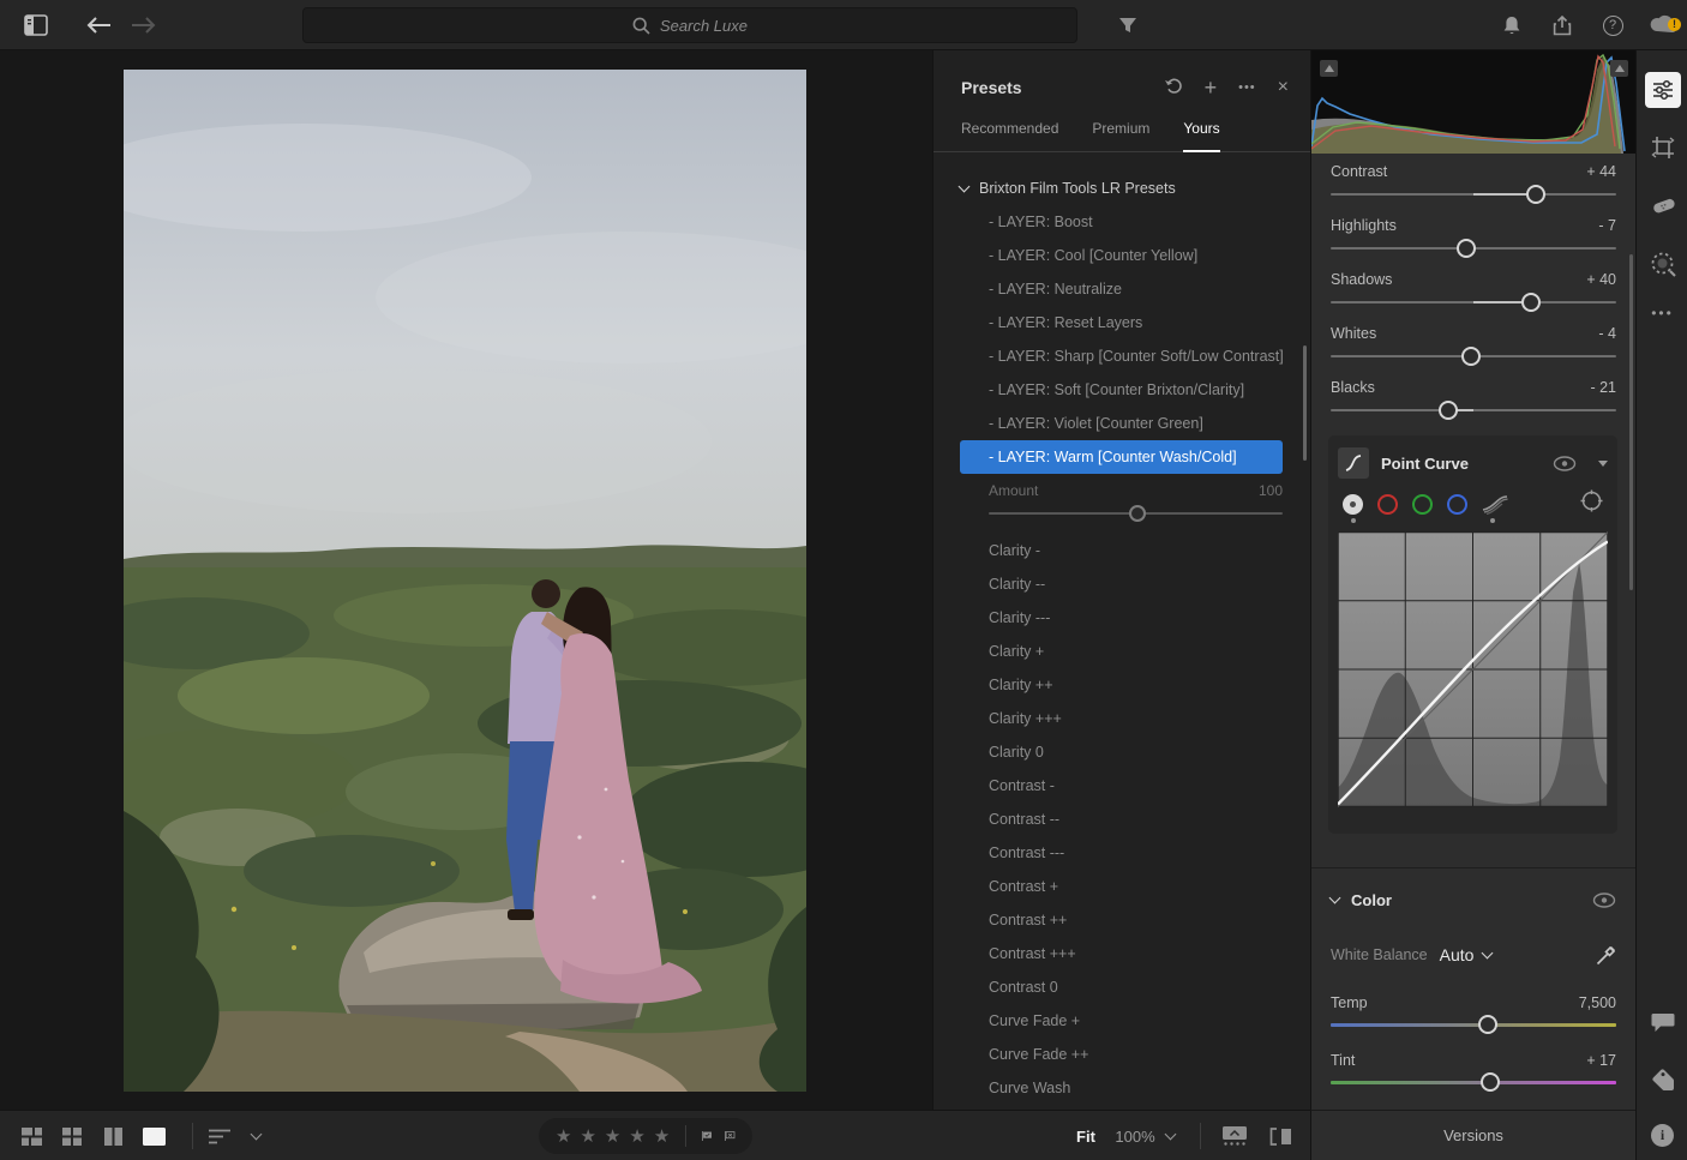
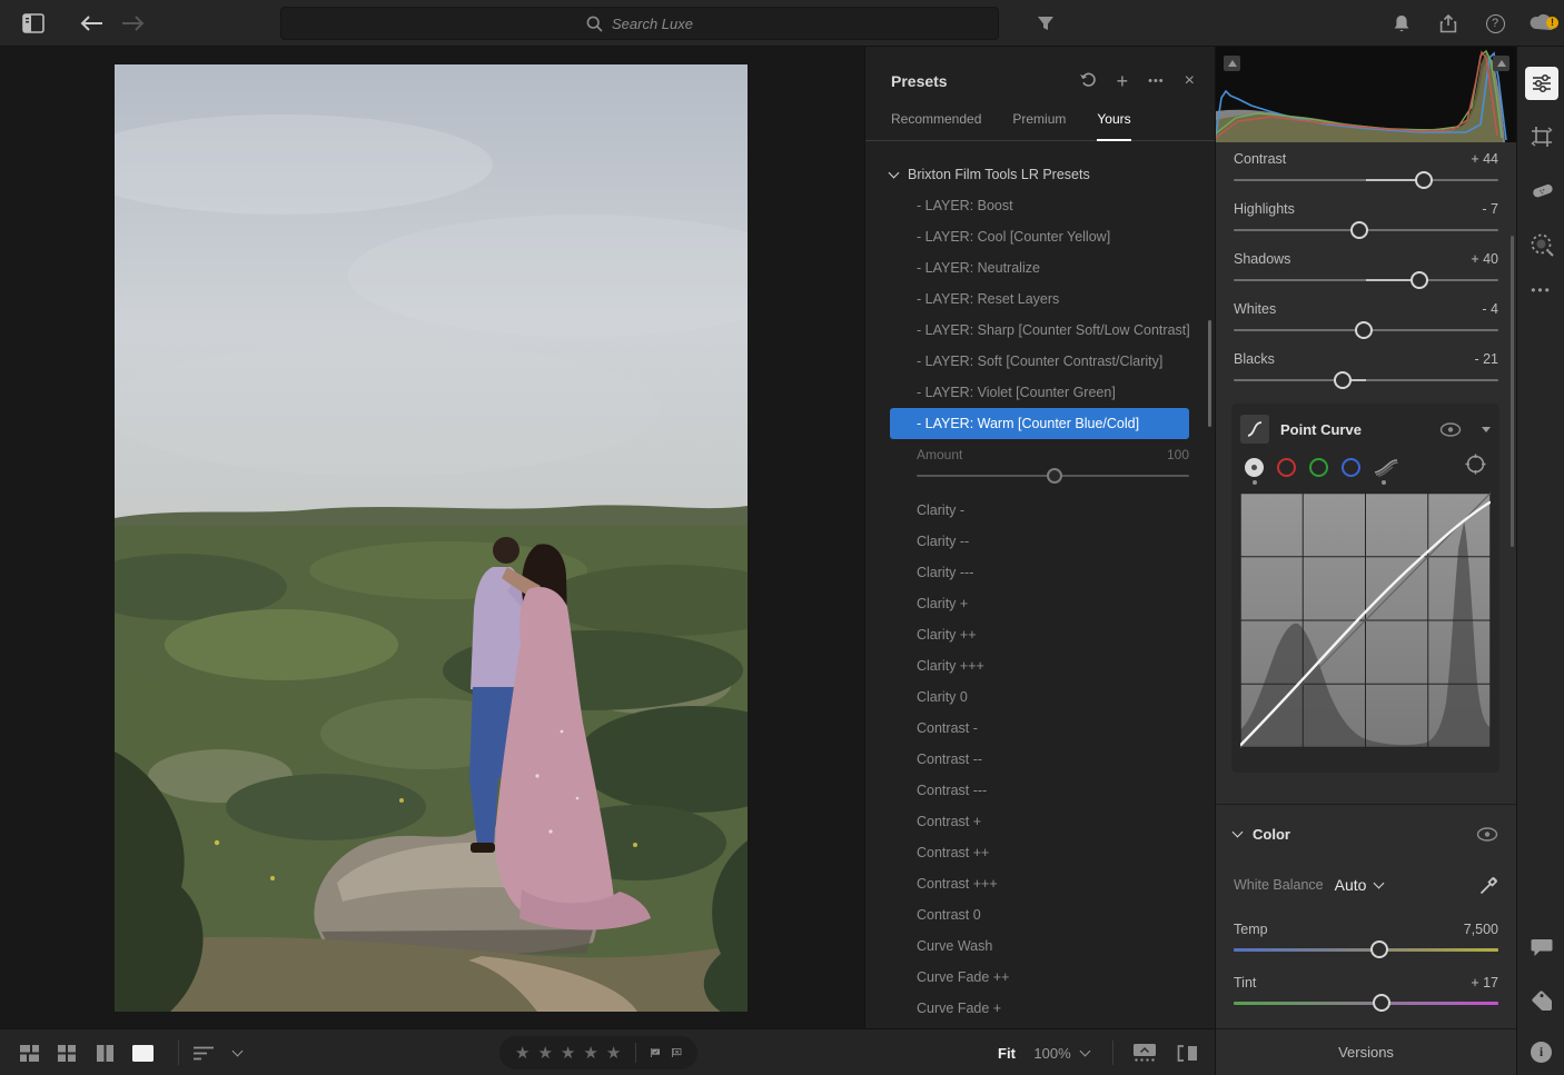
  Search Luxe
  ?
  !
  Presets
  +
  •••
  ×
  Recommended
  Premium
  Yours
  Brixton Film Tools LR Presets
  - LAYER: Boost
  - LAYER: Cool [Counter Yellow]
  - LAYER: Neutralize
  - LAYER: Reset Layers
  - LAYER: Sharp [Counter Soft/Low Contrast]
- - LAYER: Soft [Counter Brixton/Clarity]
+ - LAYER: Soft [Counter Contrast/Clarity]
  - LAYER: Violet [Counter Green]
- - LAYER: Warm [Counter Wash/Cold]
+ - LAYER: Warm [Counter Blue/Cold]
  Amount
  100
  Clarity -
  Clarity --
  Clarity ---
  Clarity +
  Clarity ++
  Clarity +++
  Clarity 0
  Contrast -
  Contrast --
  Contrast ---
  Contrast +
  Contrast ++
  Contrast +++
  Contrast 0
- Curve Fade +
+ Curve Wash
  Curve Fade ++
- Curve Wash
+ Curve Fade +
  Contrast
  + 44
  Highlights
  - 7
  Shadows
  + 40
  Whites
  - 4
  Blacks
  - 21
  Point Curve
  Color
  White Balance
  Auto
  Temp
  7,500
  Tint
  + 17
  •••
  i
  ★
  ★
  ★
  ★
  ★
  Fit
  100%
  Versions
